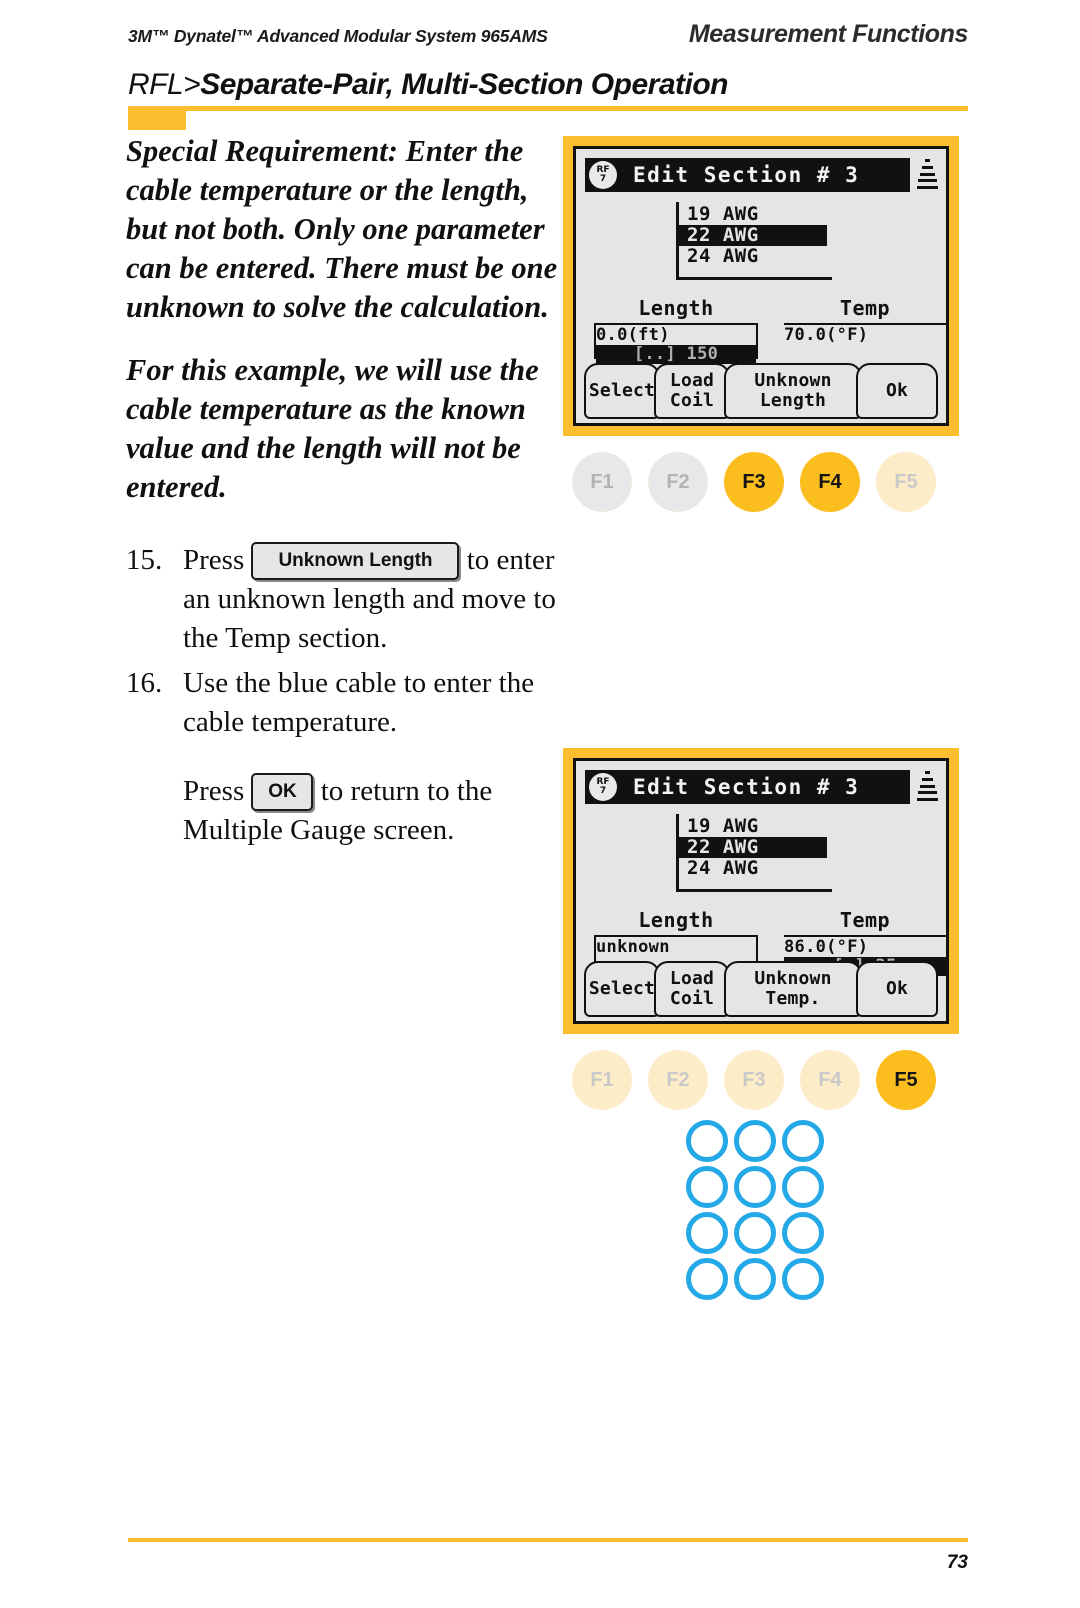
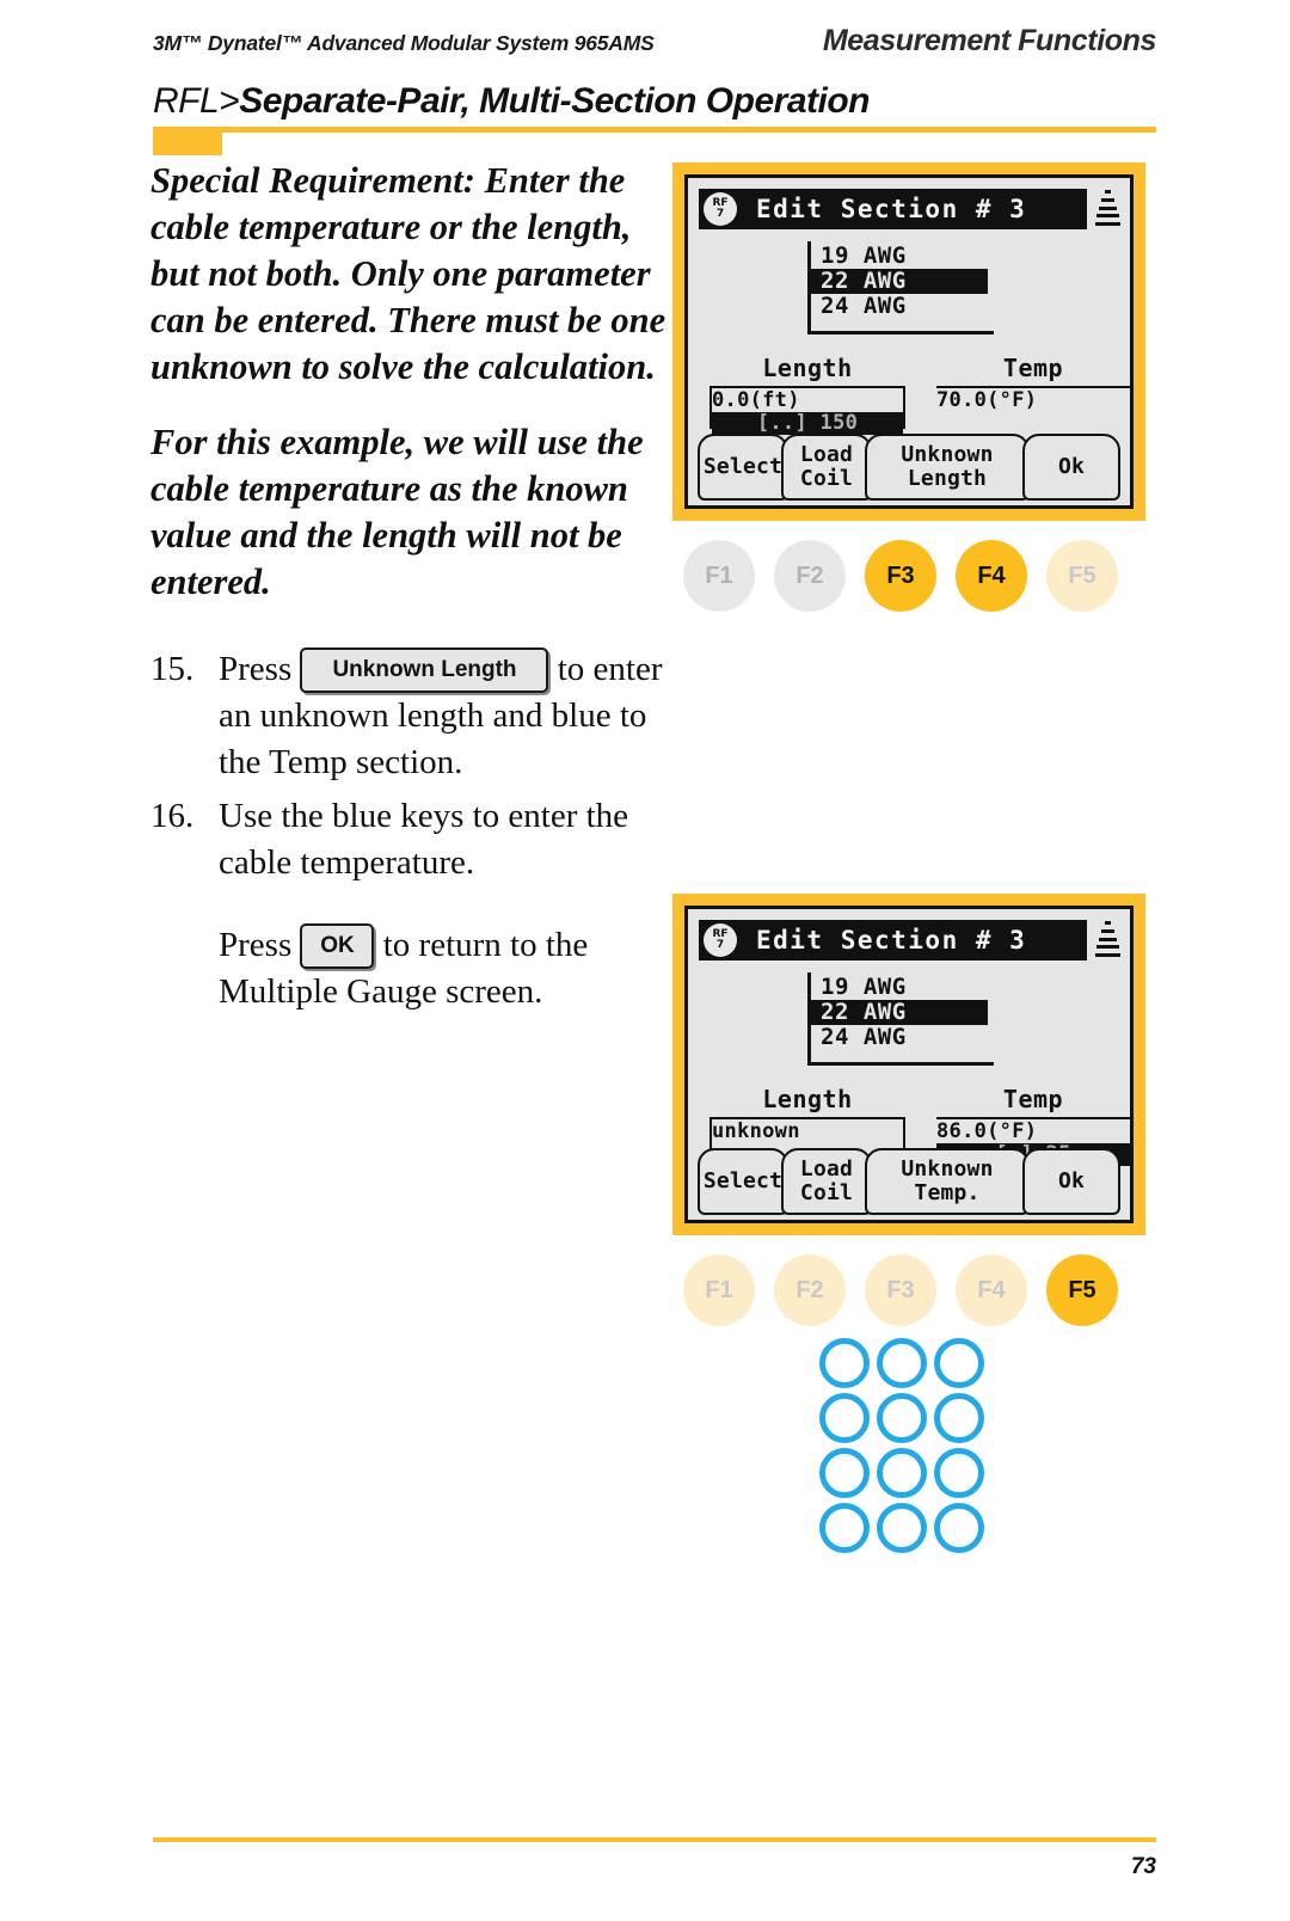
  3M™ Dynatel™ Advanced Modular System 965AMS
  Measurement Functions
  RFL>Separate-Pair, Multi-Section Operation
  Special Requirement: Enter the cable temperature or the length, but not both. Only one parameter can be entered. There must be one unknown to solve the calculation.
  For this example, we will use the cable temperature as the known value and the length will not be entered.
  15.
- Press Unknown Length to enter an unknown length and move to the Temp section.
+ Press Unknown Length to enter an unknown length and blue to the Temp section.
  16.
- Use the blue cable to enter the cable temperature.
+ Use the blue keys to enter the cable temperature.
  Press OK to return to the Multiple Gauge screen.
  RF
  7
  Edit Section # 3
  19 AWG
  22 AWG
  24 AWG
  Length
  0.0(ft)
  [..] 150
  Temp
  70.0(°F)
  Select
  Load
  Coil
  Unknown
  Length
  Ok
  F1
  F2
  F3
  F4
  F5
  RF
  7
  Edit Section # 3
  19 AWG
  22 AWG
  24 AWG
  Length
  unknown
  Temp
  86.0(°F)
  Select
  Load
  Coil
  Unknown
  Temp.
  Ok
  F1
  F2
  F3
  F4
  F5
  73
